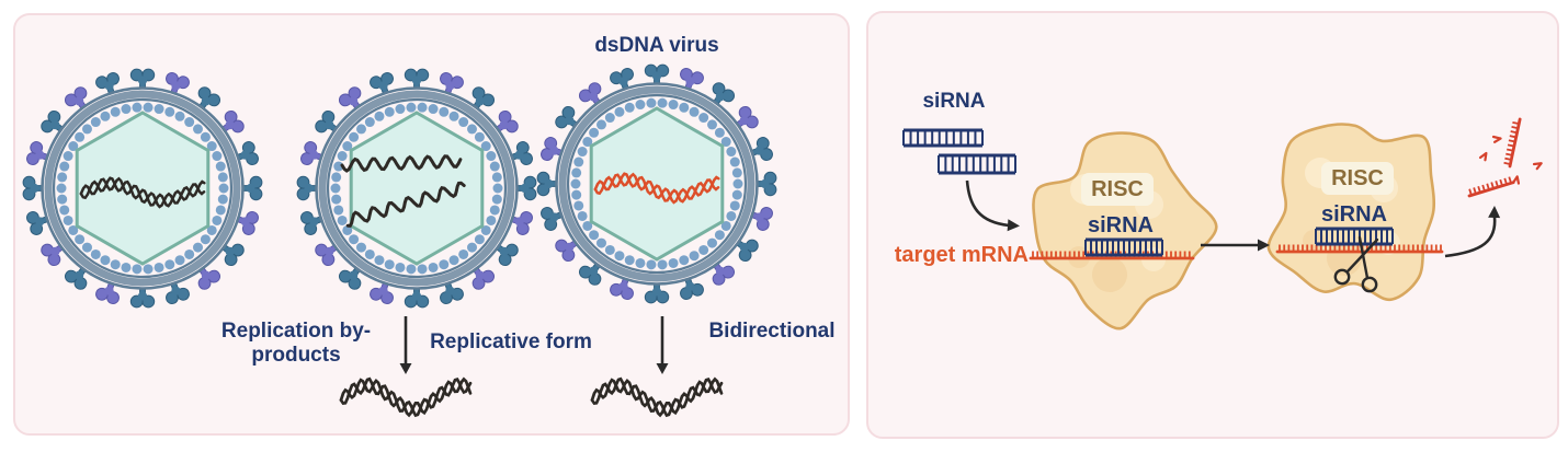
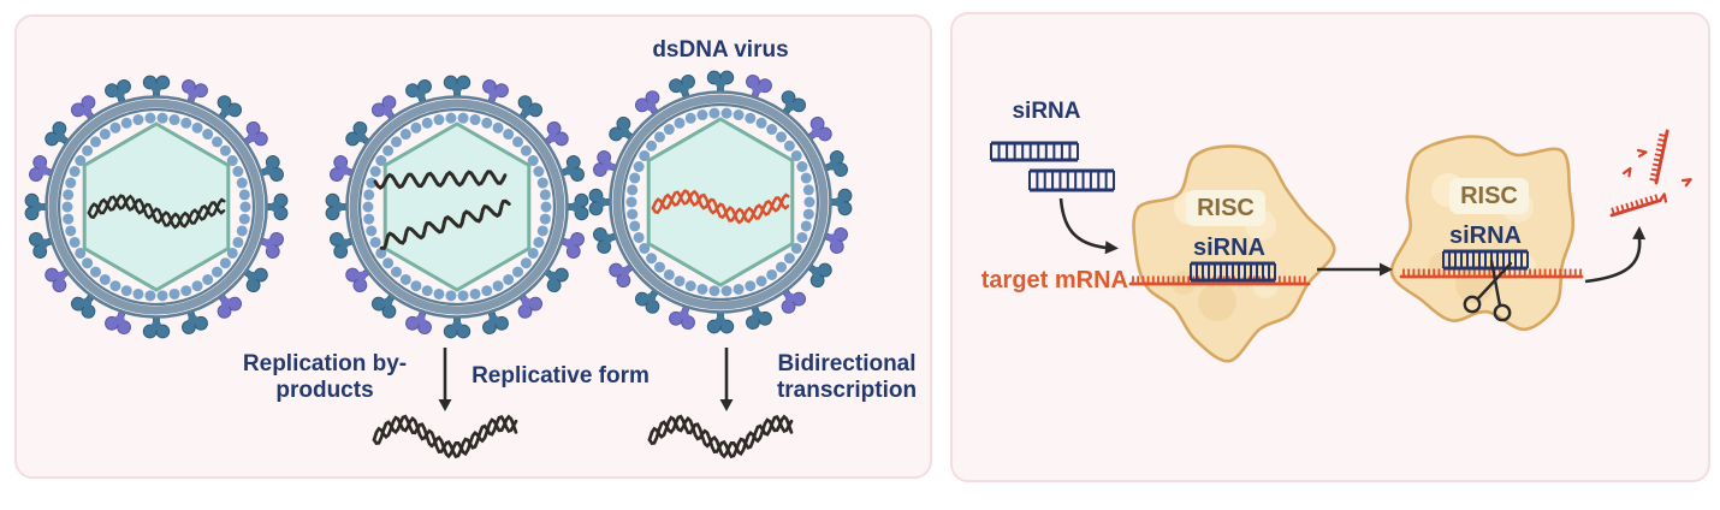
  dsDNA virus
  Replication by-
  products
  Replicative form
  Bidirectional
+ transcription
  siRNA
  target mRNA
  RISC
  siRNA
  RISC
  siRNA
